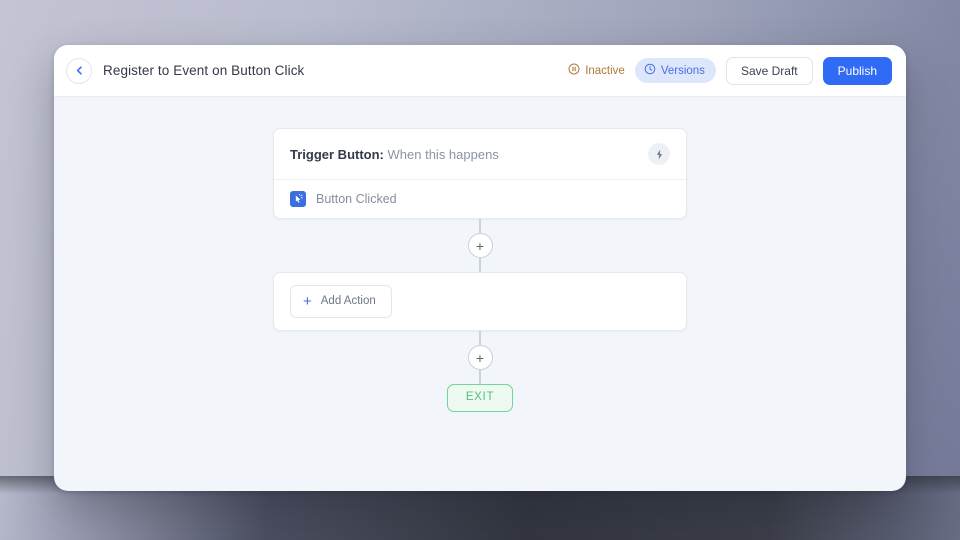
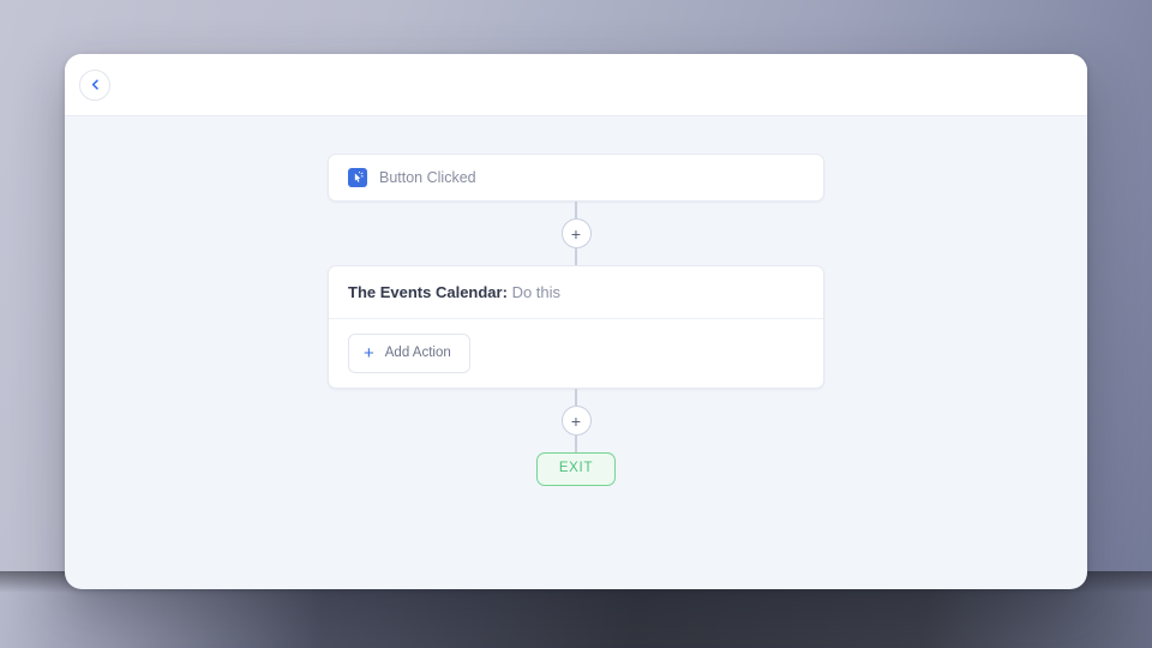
- Register to Event on Button Click
- Inactive
- Versions
- Save Draft
- Publish
- Trigger Button: When this happens
  Button Clicked
  +
+ The Events Calendar: Do this
  +
  Add Action
  +
  EXIT
